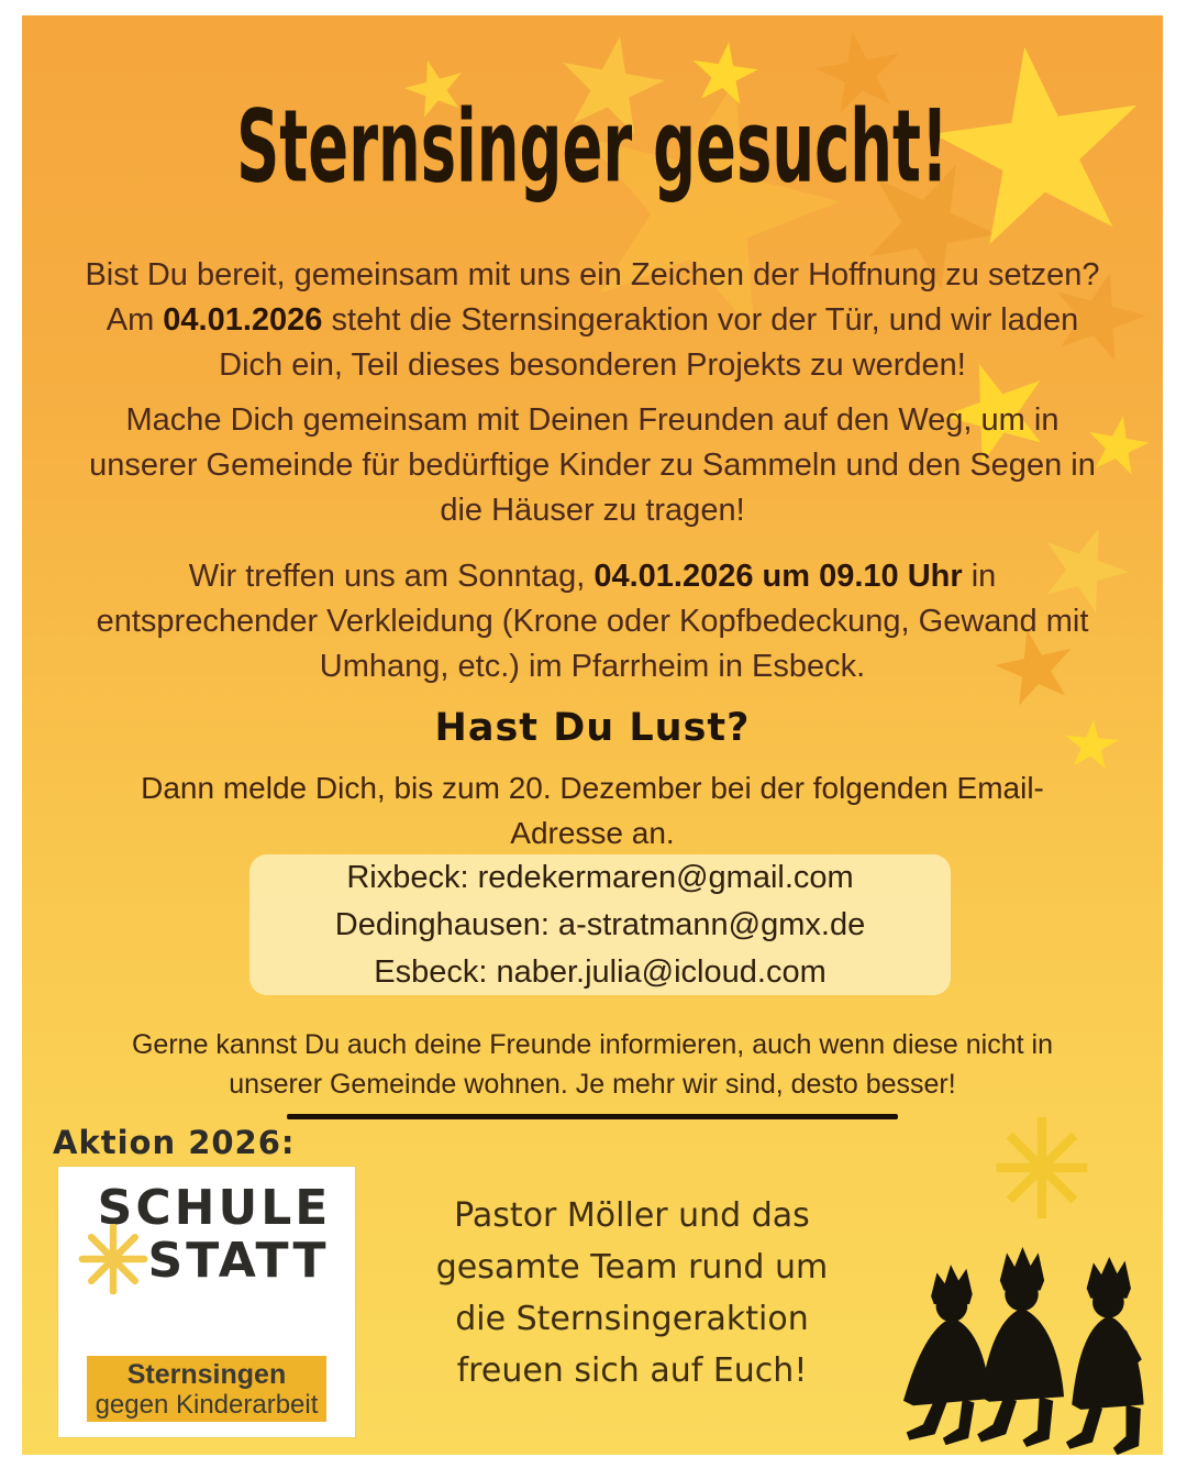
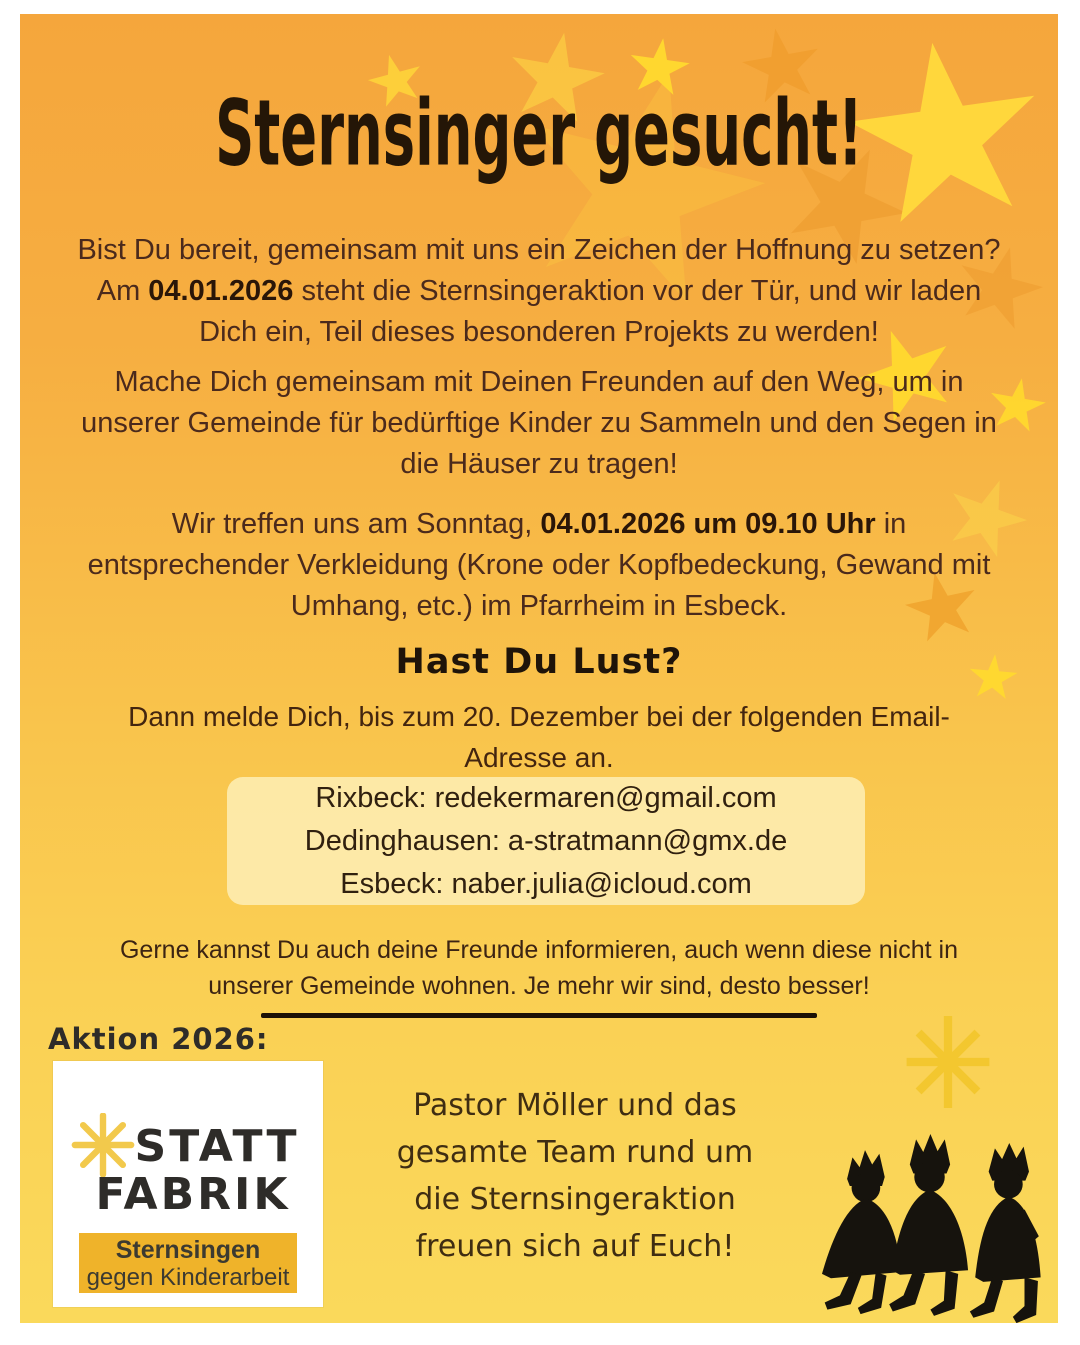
  Sternsinger gesucht!
  Bist Du bereit, gemeinsam mit uns ein Zeichen der Hoffnung zu setzen? Am 04.01.2026 steht die Sternsingeraktion vor der Tür, und wir laden Dich ein, Teil dieses besonderen Projekts zu werden!
  Mache Dich gemeinsam mit Deinen Freunden auf den Weg, um in unserer Gemeinde für bedürftige Kinder zu Sammeln und den Segen in die Häuser zu tragen!
  Wir treffen uns am Sonntag, 04.01.2026 um 09.10 Uhr in entsprechender Verkleidung (Krone oder Kopfbedeckung, Gewand mit Umhang, etc.) im Pfarrheim in Esbeck.
  Hast Du Lust?
  Dann melde Dich, bis zum 20. Dezember bei der folgenden Email-Adresse an.
  Rixbeck: redekermaren@gmail.com
  Dedinghausen: a-stratmann@gmx.de
  Esbeck: naber.julia@icloud.com
  Gerne kannst Du auch deine Freunde informieren, auch wenn diese nicht in unserer Gemeinde wohnen. Je mehr wir sind, desto besser!
  Aktion 2026:
- SCHULE
  STATT
+ FABRIK
  Sternsingen
  gegen Kinderarbeit
  Pastor Möller und das
  gesamte Team rund um
  die Sternsingeraktion
  freuen sich auf Euch!
